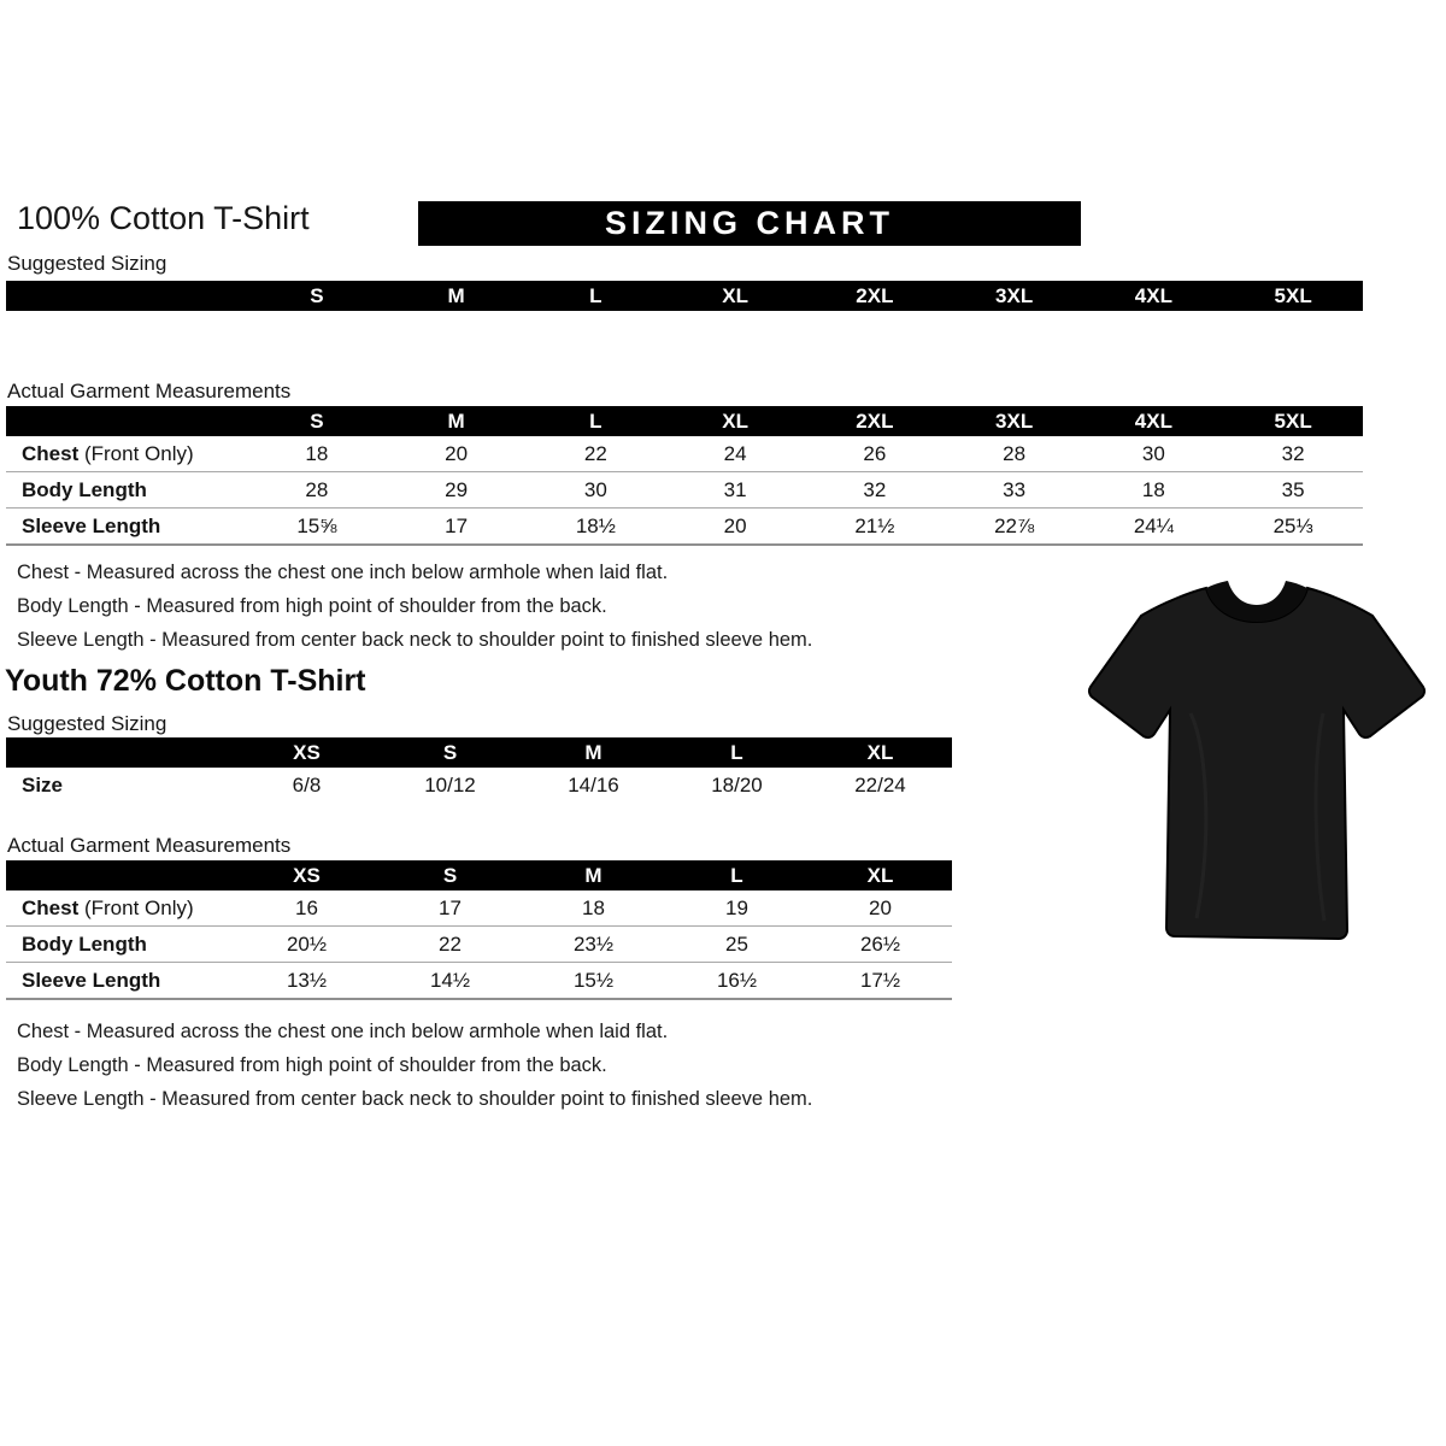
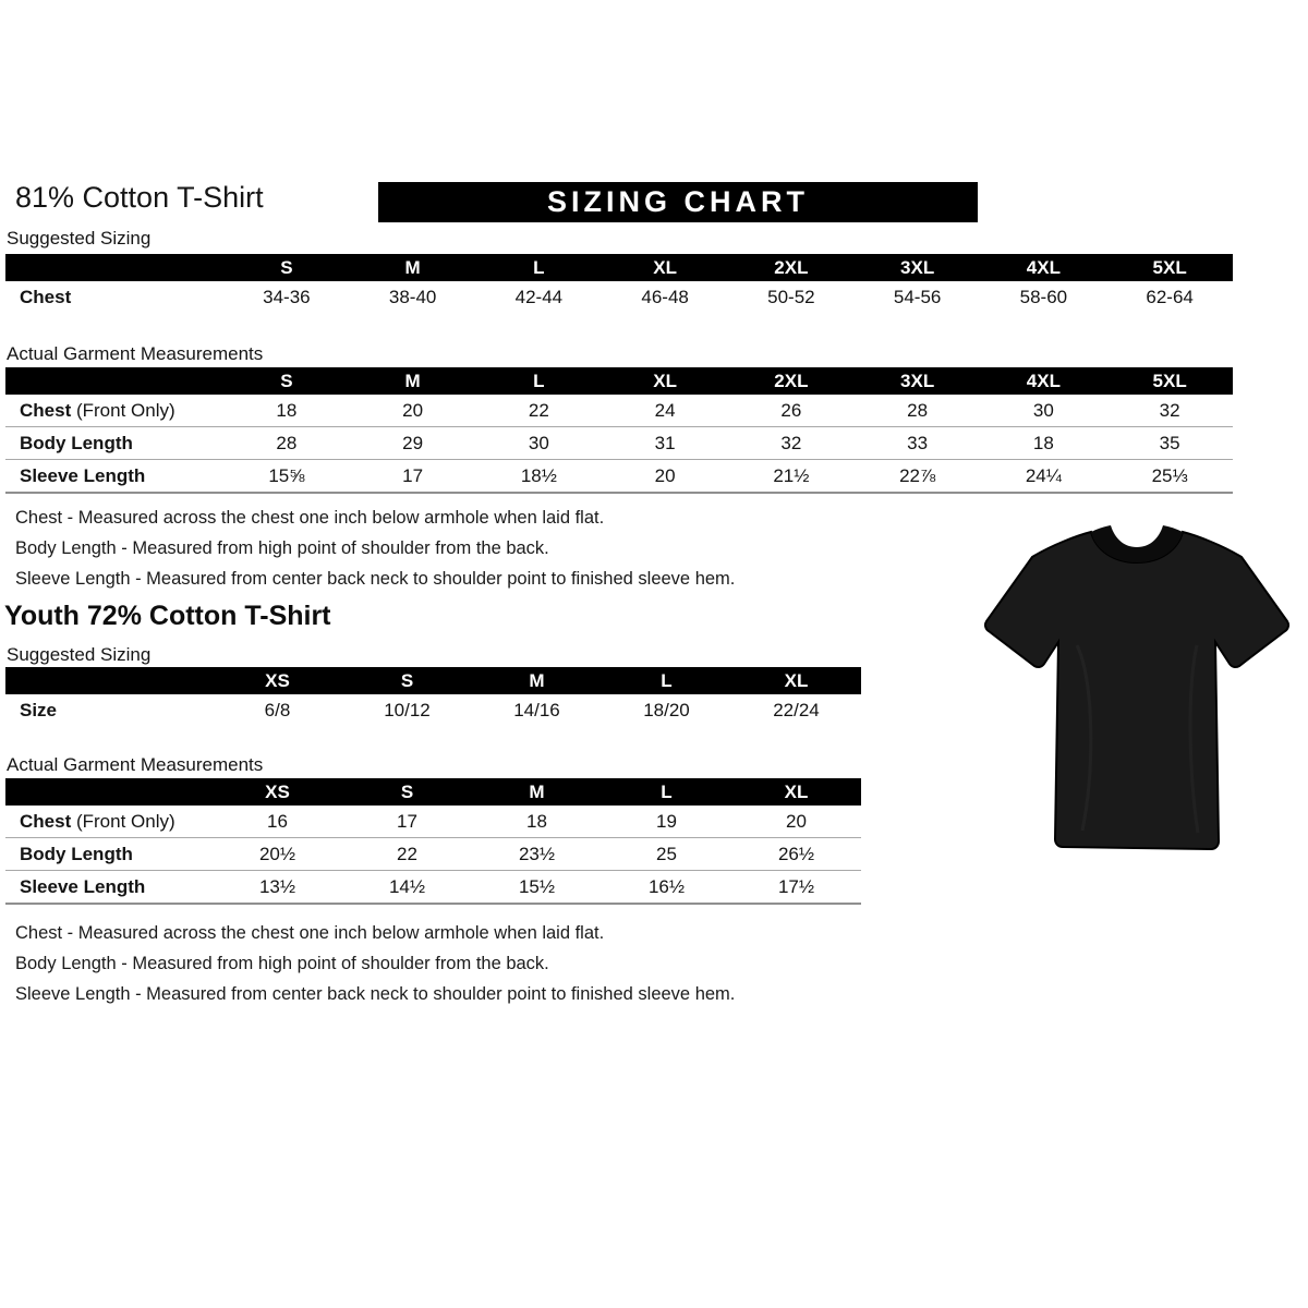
- 100% Cotton T-Shirt
+ 81% Cotton T-Shirt
  SIZING CHART
  Suggested Sizing
  	S	M	L	XL	2XL	3XL	4XL	5XL
+ Chest	34-36	38-40	42-44	46-48	50-52	54-56	58-60	62-64
  Actual Garment Measurements
  	S	M	L	XL	2XL	3XL	4XL	5XL
  Chest (Front Only)	18	20	22	24	26	28	30	32
  Body Length	28	29	30	31	32	33	18	35
  Sleeve Length	15⅝	17	18½	20	21½	22⅞	24¼	25⅓
  Chest - Measured across the chest one inch below armhole when laid flat.
  Body Length - Measured from high point of shoulder from the back.
  Sleeve Length - Measured from center back neck to shoulder point to finished sleeve hem.
  Youth 72% Cotton T-Shirt
  Suggested Sizing
  	XS	S	M	L	XL
  Size	6/8	10/12	14/16	18/20	22/24
  Actual Garment Measurements
  	XS	S	M	L	XL
  Chest (Front Only)	16	17	18	19	20
  Body Length	20½	22	23½	25	26½
  Sleeve Length	13½	14½	15½	16½	17½
  Chest - Measured across the chest one inch below armhole when laid flat.
  Body Length - Measured from high point of shoulder from the back.
  Sleeve Length - Measured from center back neck to shoulder point to finished sleeve hem.
